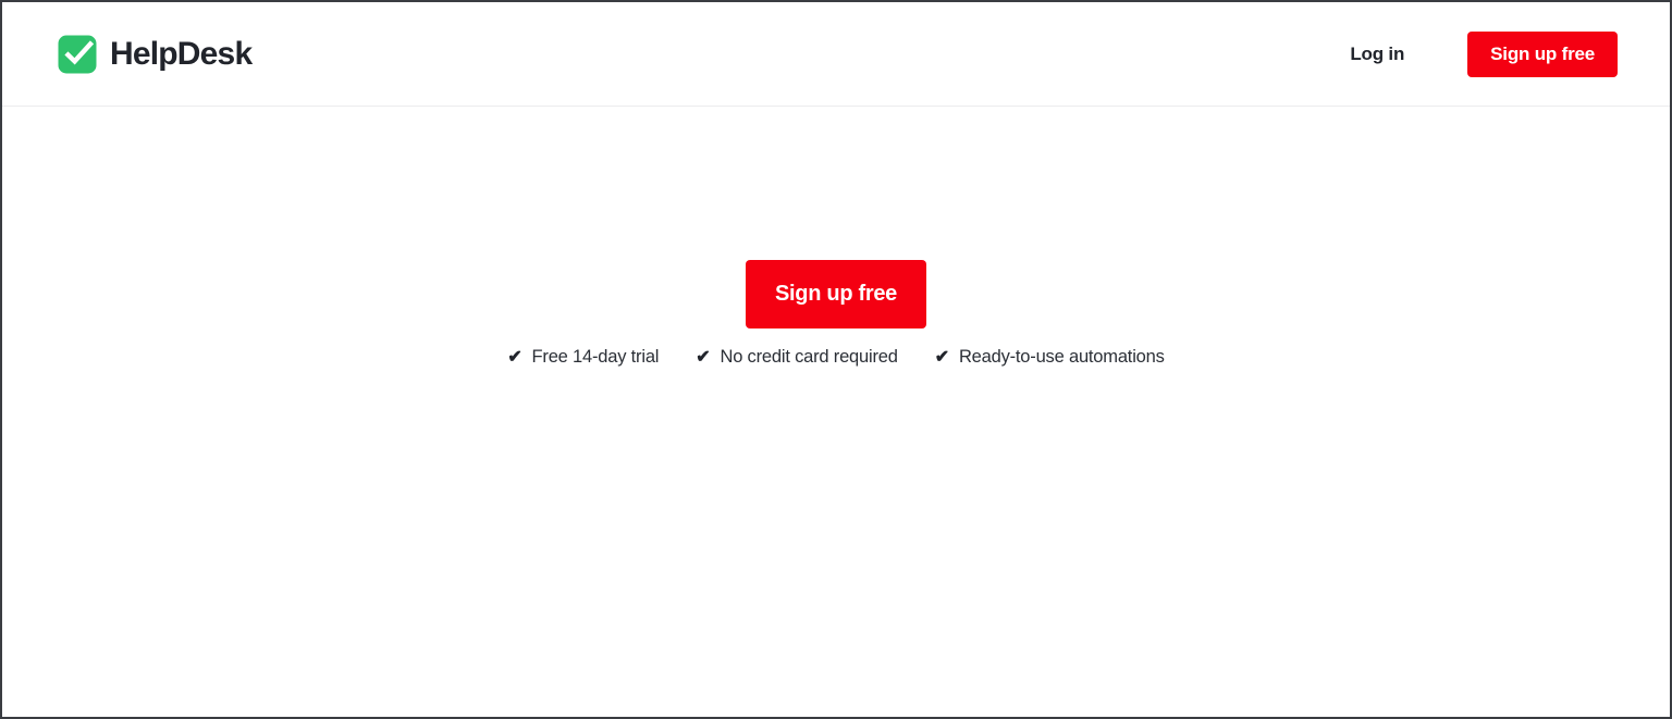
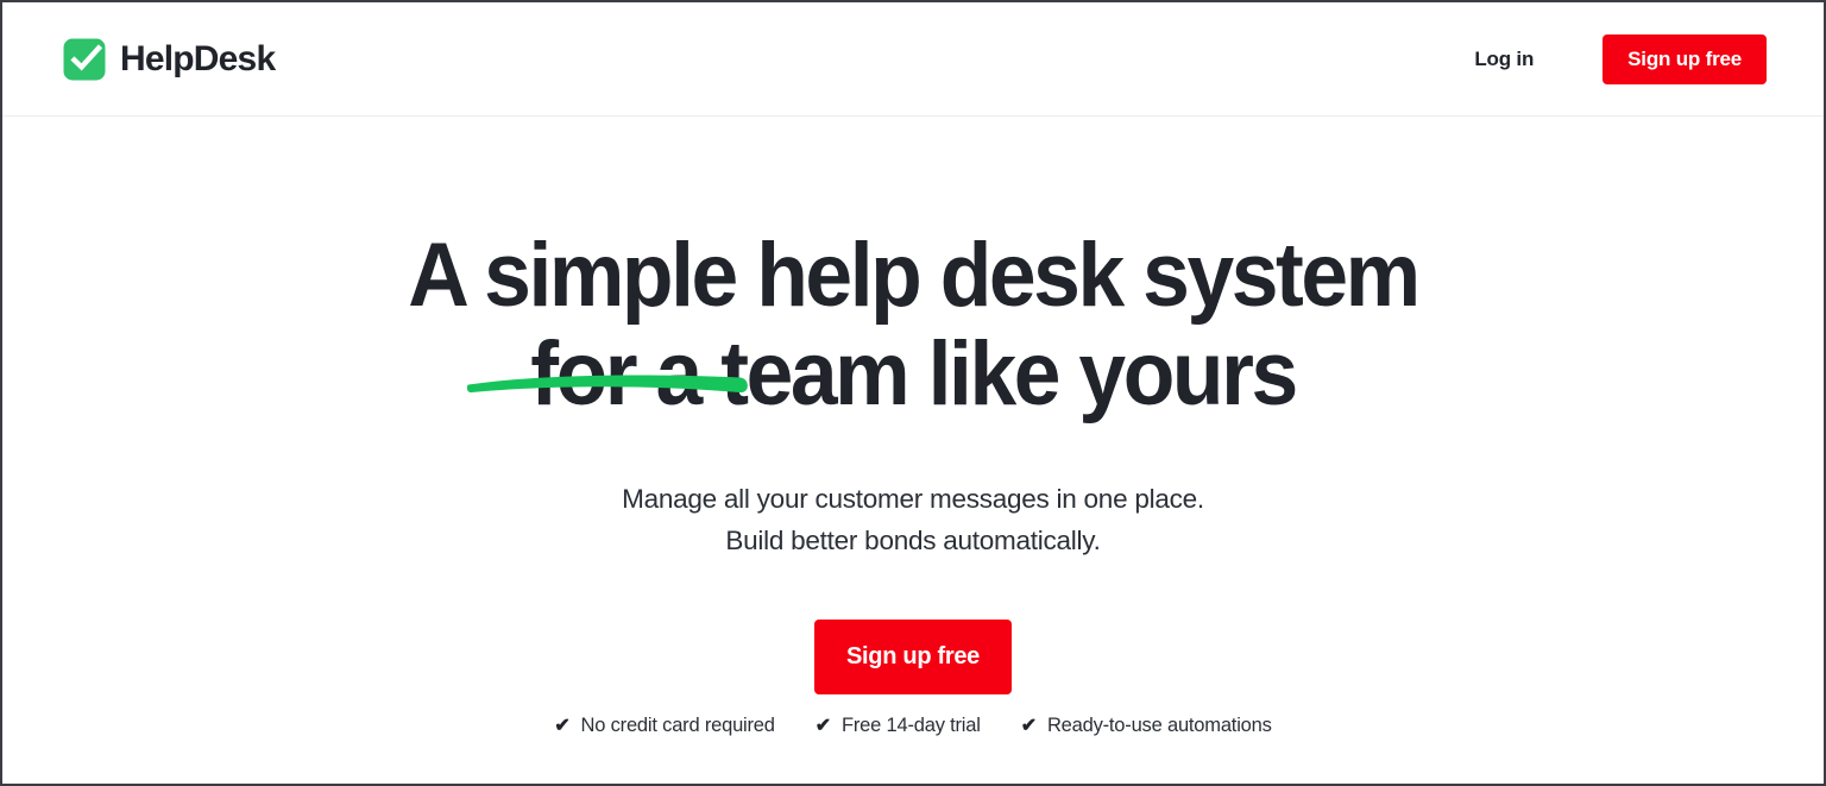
  HelpDesk
  Log in
  Sign up free
+ A simple help desk system
+ for a team like yours
+ Manage all your customer messages in one place.
+ Build better bonds automatically.
  Sign up free
  ✔
- Free 14-day trial
+ No credit card required
  ✔
- No credit card required
+ Free 14-day trial
  ✔
  Ready-to-use automations
